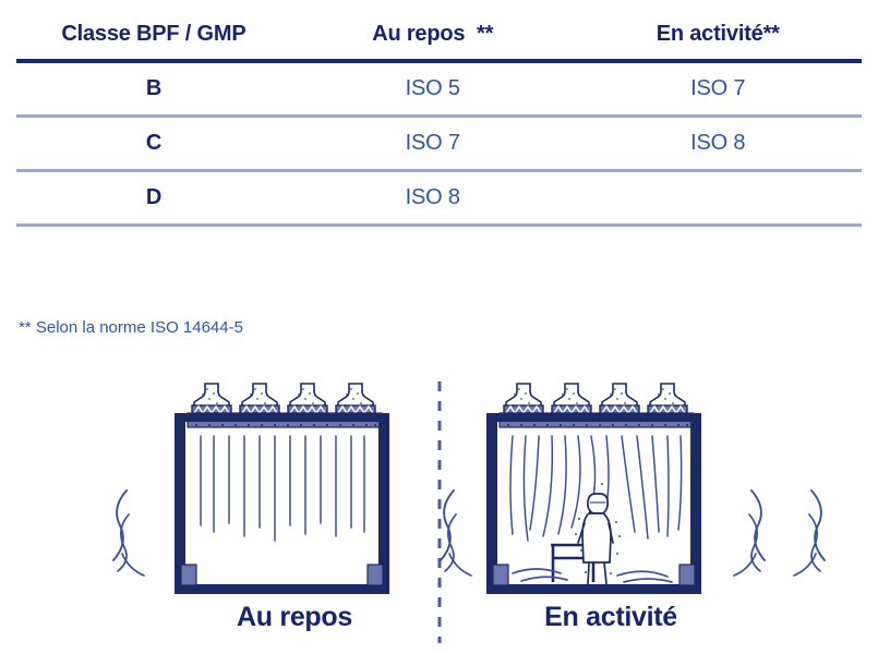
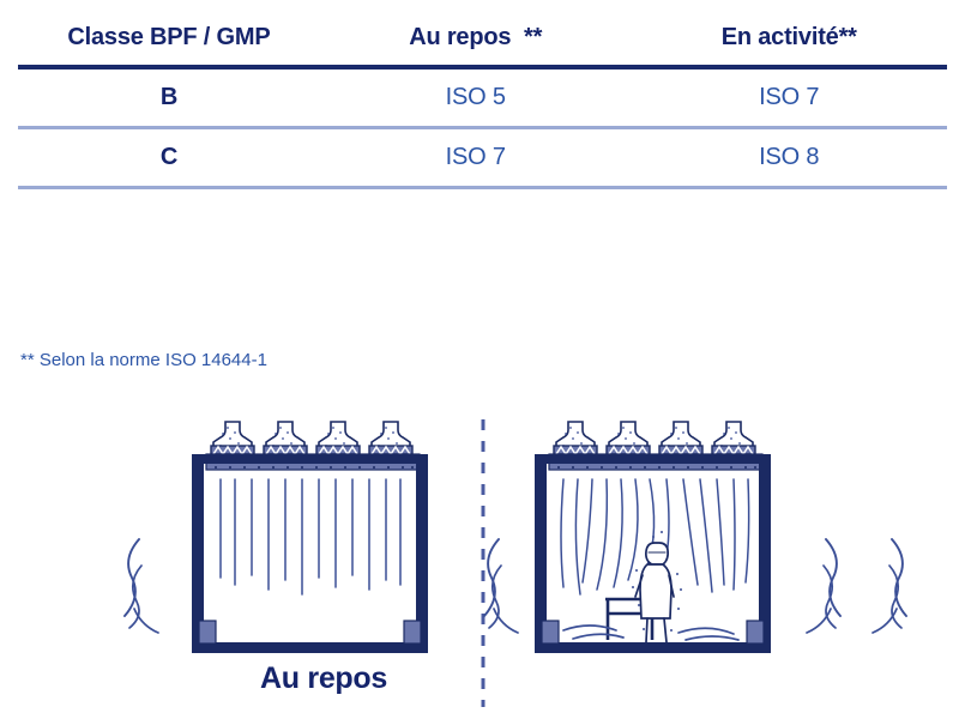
  Classe BPF / GMP	Au repos **	En activité**
  B	ISO 5	ISO 7
  C	ISO 7	ISO 8
- D	ISO 8
- ** Selon la norme ISO 14644-5
+ ** Selon la norme ISO 14644-1
  Au repos
- En activité
